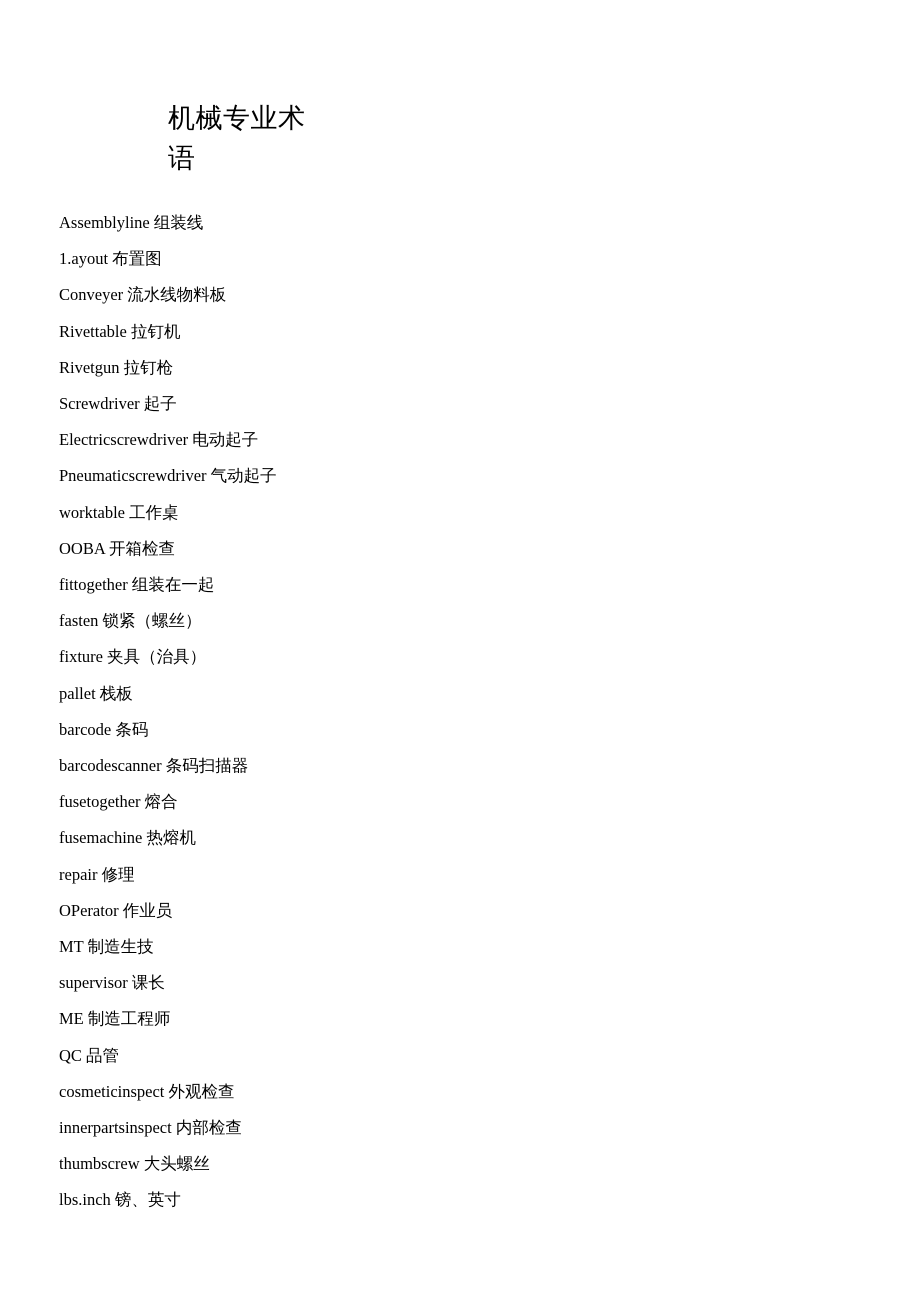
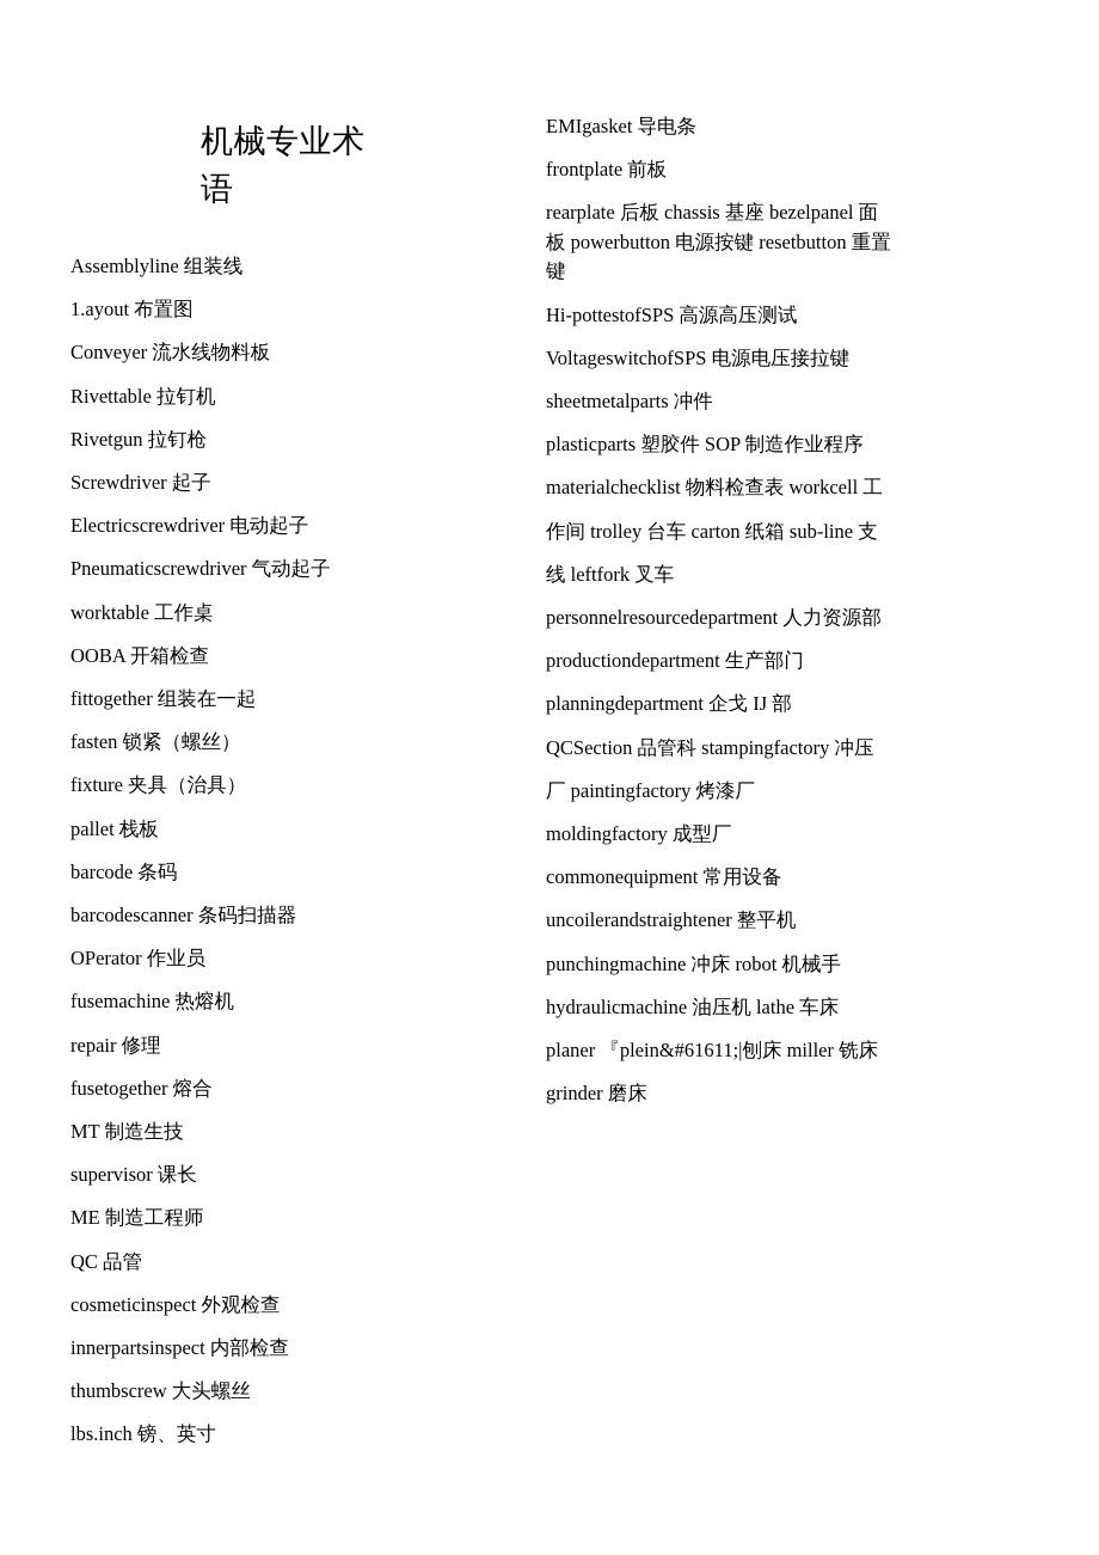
  机械专业术语
  Assemblyline 组装线
  1.ayout 布置图
  Conveyer 流水线物料板
  Rivettable 拉钉机
  Rivetgun 拉钉枪
  Screwdriver 起子
  Electricscrewdriver 电动起子
  Pneumaticscrewdriver 气动起子
  worktable 工作桌
  OOBA 开箱检查
  fittogether 组装在一起
  fasten 锁紧（螺丝）
  fixture 夹具（治具）
  pallet 栈板
  barcode 条码
  barcodescanner 条码扫描器
- fusetogether 熔合
+ OPerator 作业员
  fusemachine 热熔机
  repair 修理
- OPerator 作业员
+ fusetogether 熔合
  MT 制造生技
  supervisor 课长
  ME 制造工程师
  QC 品管
  cosmeticinspect 外观检查
  innerpartsinspect 内部检查
  thumbscrew 大头螺丝
  lbs.inch 镑、英寸
+ EMIgasket 导电条
+ frontplate 前板
+ rearplate 后板 chassis 基座 bezelpanel 面板 powerbutton 电源按键 resetbutton 重置键
+ Hi-pottestofSPS 高源高压测试
+ VoltageswitchofSPS 电源电压接拉键 sheetmetalparts 冲件
+ plasticparts 塑胶件 SOP 制造作业程序 materialchecklist 物料检查表 workcell 工作间 trolley 台车 carton 纸箱 sub-line 支线 leftfork 叉车 personnelresourcedepartment 人力资源部
+ productiondepartment 生产部门
+ planningdepartment 企戈 IJ 部
+ QCSection 品管科 stampingfactory 冲压厂 paintingfactory 烤漆厂
+ moldingfactory 成型厂
+ commonequipment 常用设备
+ uncoilerandstraightener 整平机
+ punchingmachine 冲床 robot 机械手 hydraulicmachine 油压机 lathe 车床
+ planer 『plein&#61611;|刨床 miller 铣床
+ grinder 磨床
